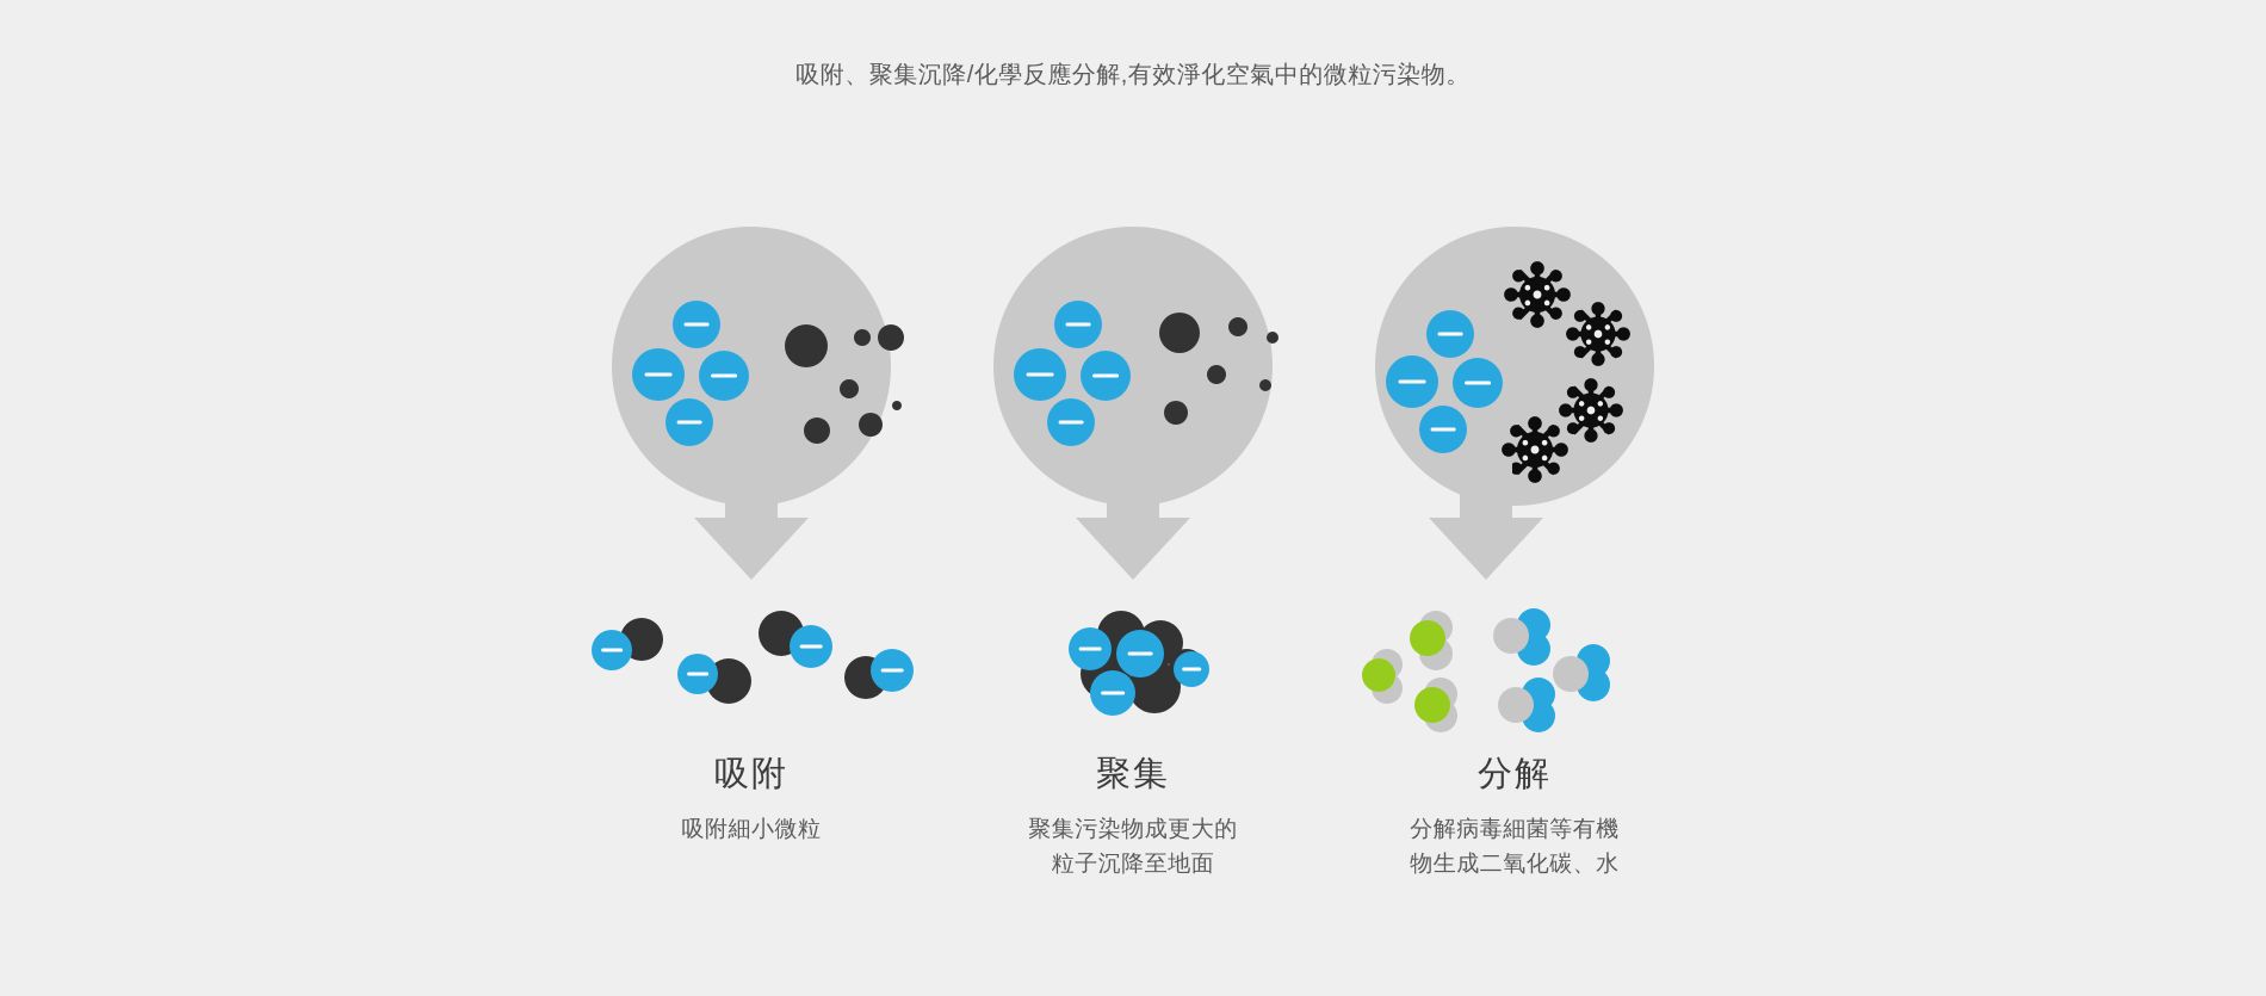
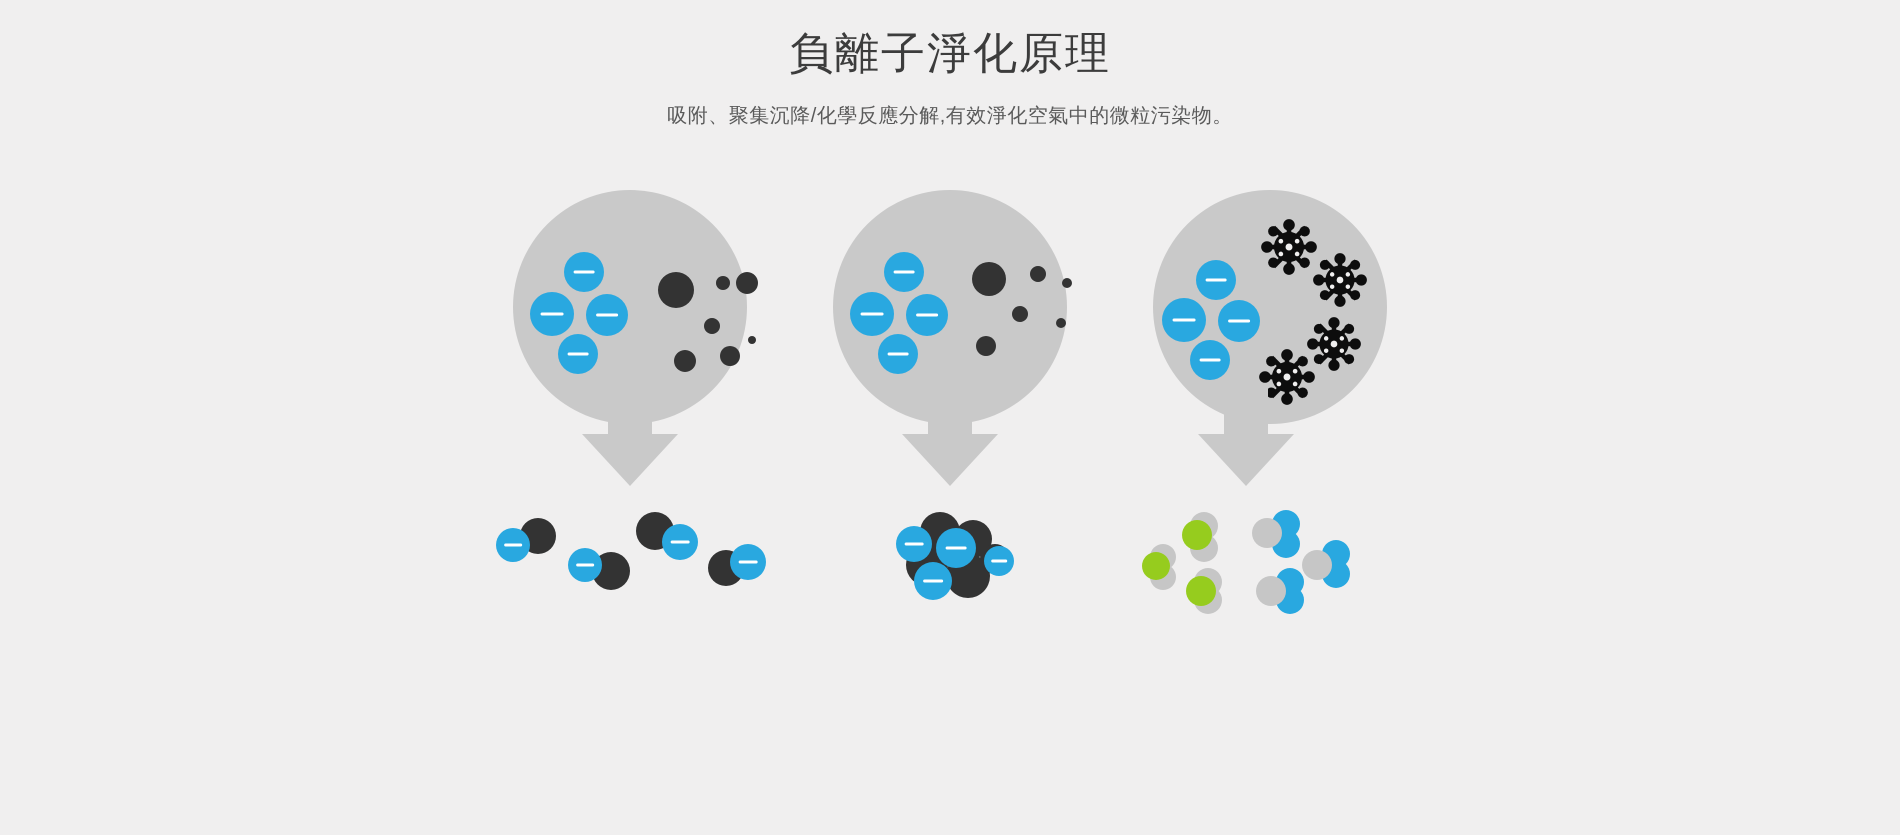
+ 負離子淨化原理
  吸附、聚集沉降/化學反應分解,有效淨化空氣中的微粒污染物。
- 吸附
- 吸附細小微粒
- 聚集
- 聚集污染物成更大的
- 粒子沉降至地面
- 分解
- 分解病毒細菌等有機
- 物生成二氧化碳、水
